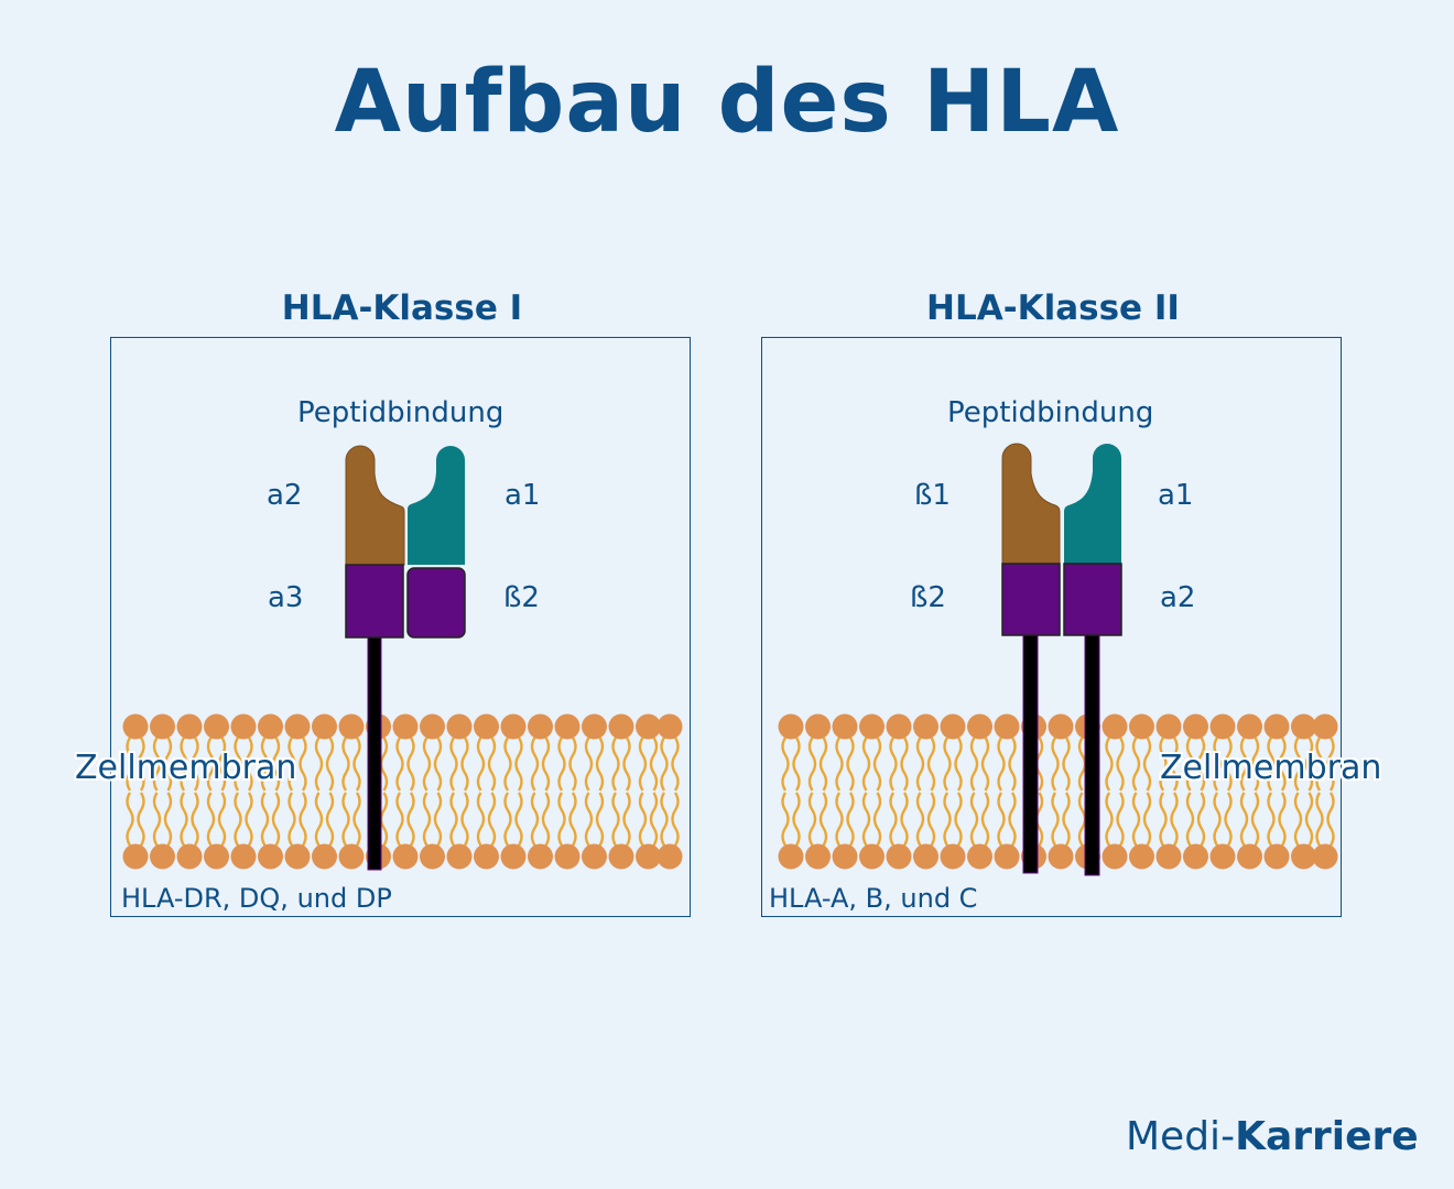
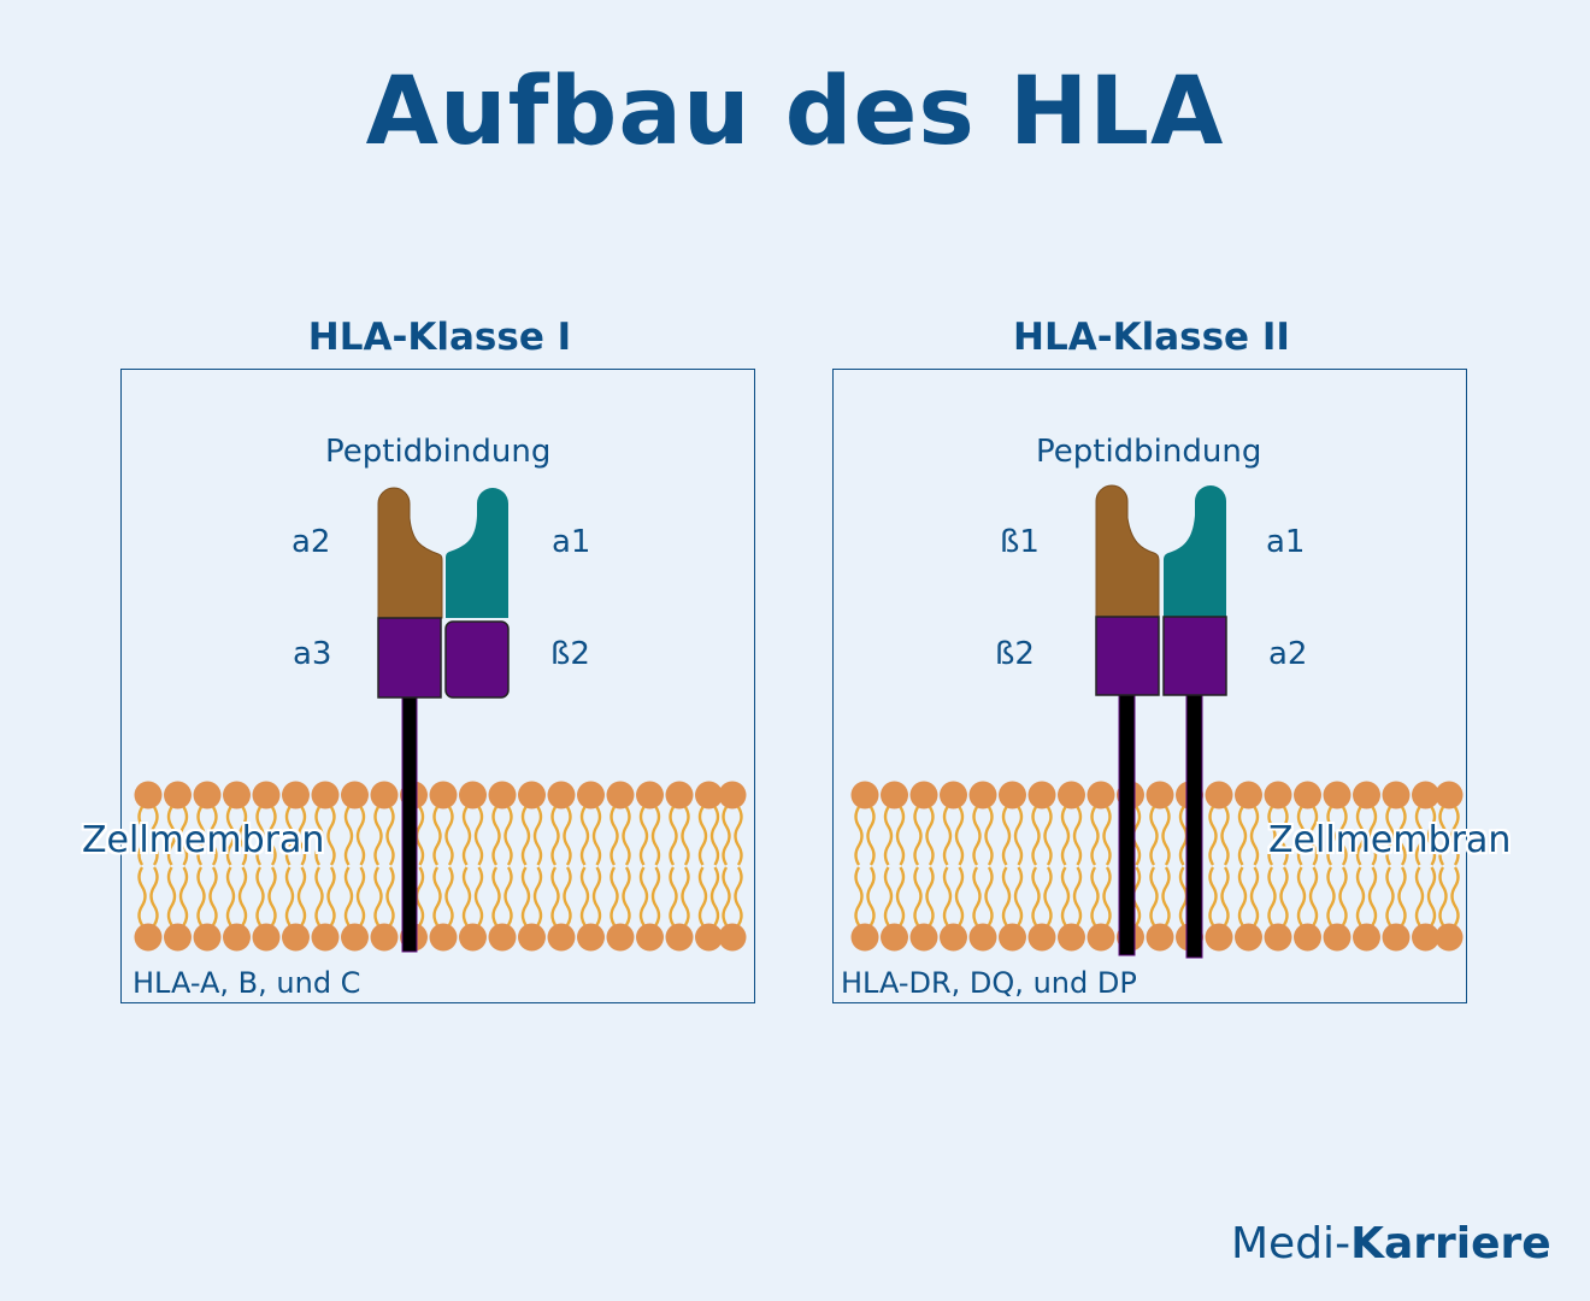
  Aufbau des HLA
  HLA-Klasse I
  HLA-Klasse II
  Peptidbindung
  a2
  a1
  a3
  ß2
  Zellmembran
- HLA-DR, DQ, und DP
+ HLA-A, B, und C
  Peptidbindung
  ß1
  a1
  ß2
  a2
  Zellmembran
- HLA-A, B, und C
+ HLA-DR, DQ, und DP
  Medi-Karriere
